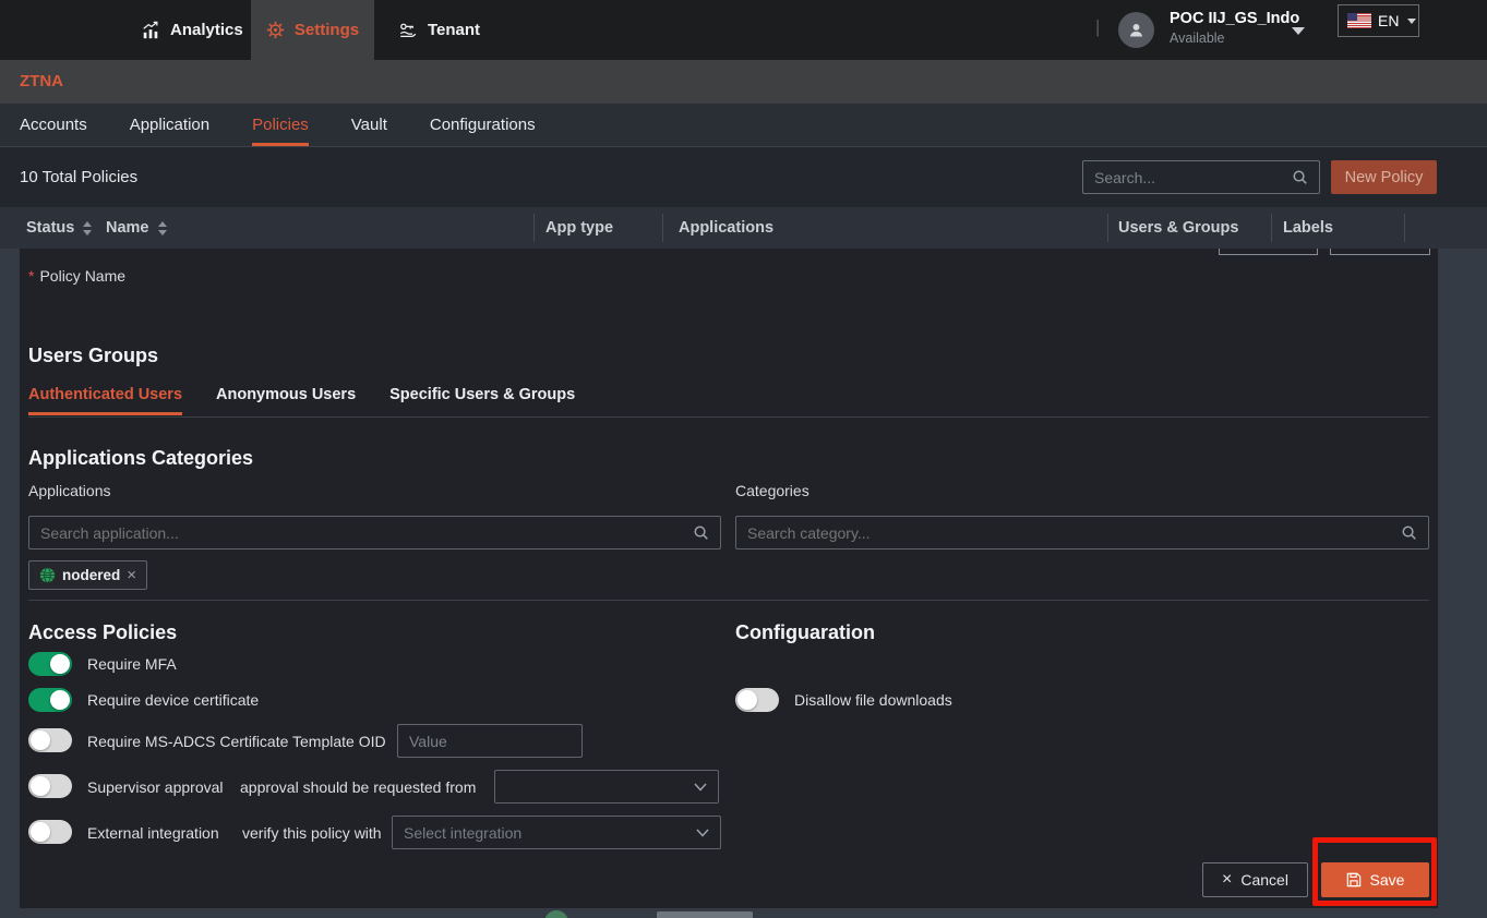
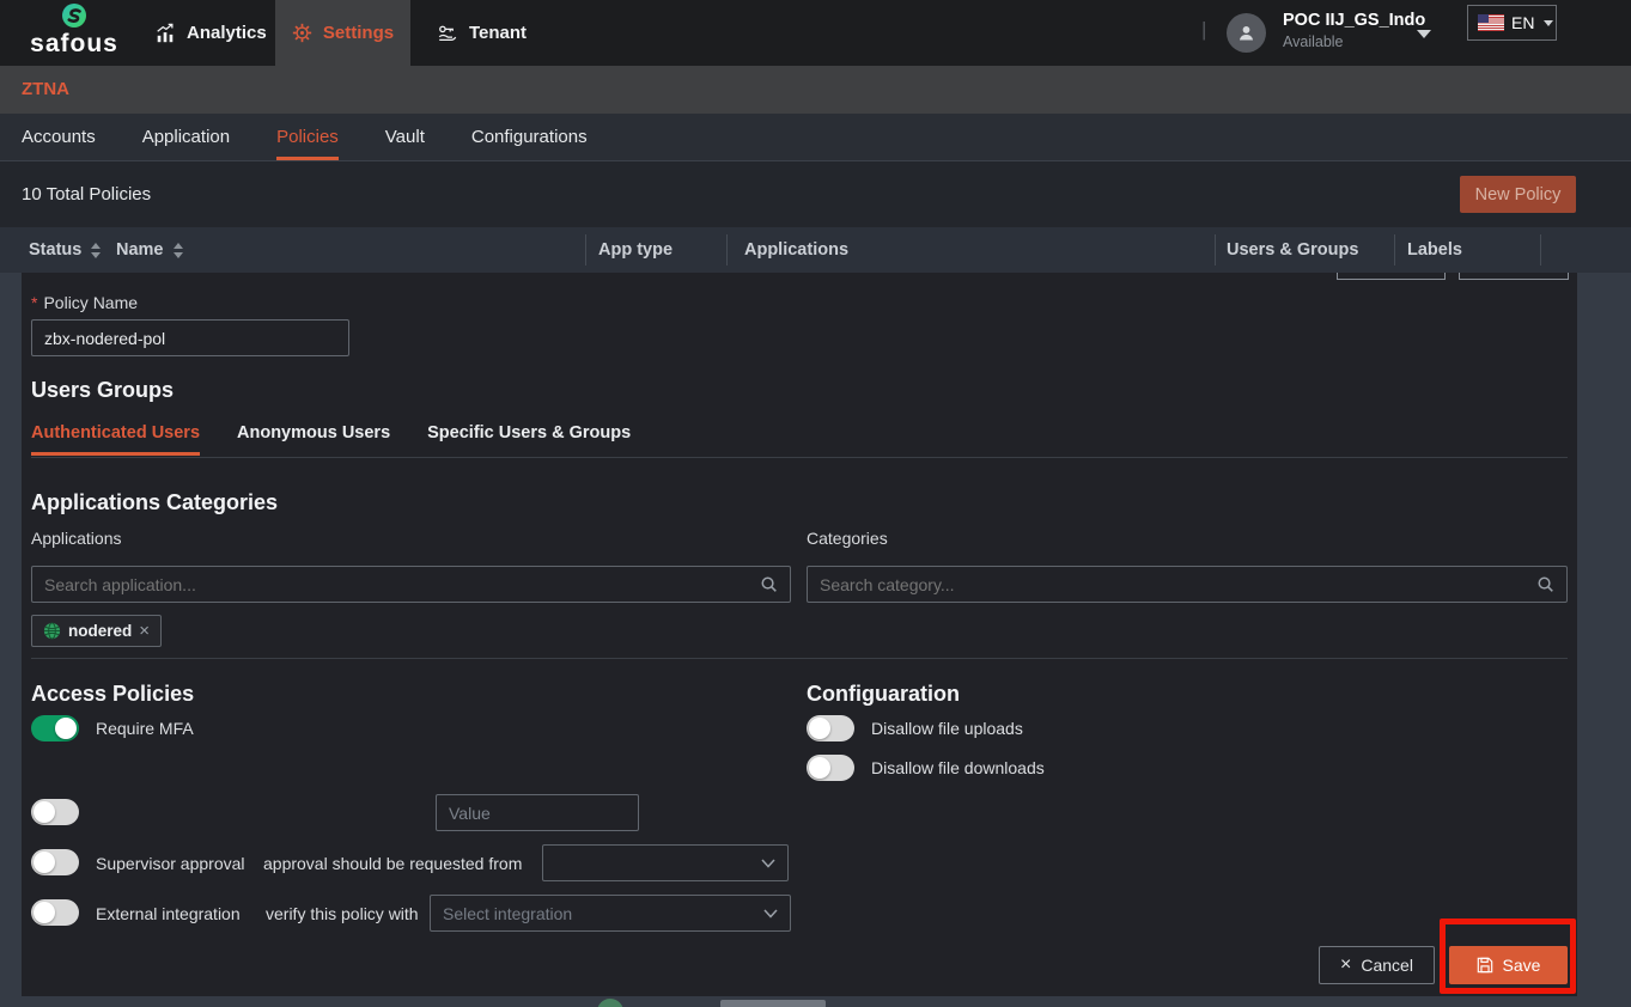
+ safous
  Analytics
  Settings
  Tenant
  |
  POC IIJ_GS_Indo
  Available
  EN
  ZTNA
  Accounts
  Application
  Policies
  Vault
  Configurations
  10 Total Policies
- Search...
  New Policy
  Status
  Name
  App type
  Applications
  Users & Groups
  Labels
  * Policy Name
+ zbx-nodered-pol
  Users Groups
  Authenticated Users
  Anonymous Users
  Specific Users & Groups
  Applications Categories
  Applications
  Categories
  Search application...
  Search category...
  nodered
  ×
  Access Policies
  Require MFA
- Require device certificate
- Require MS-ADCS Certificate Template OID
  Value
  Supervisor approval
  approval should be requested from
  External integration
  verify this policy with
  Select integration
  Configuaration
+ Disallow file uploads
  Disallow file downloads
  ×
  Cancel
  Save
